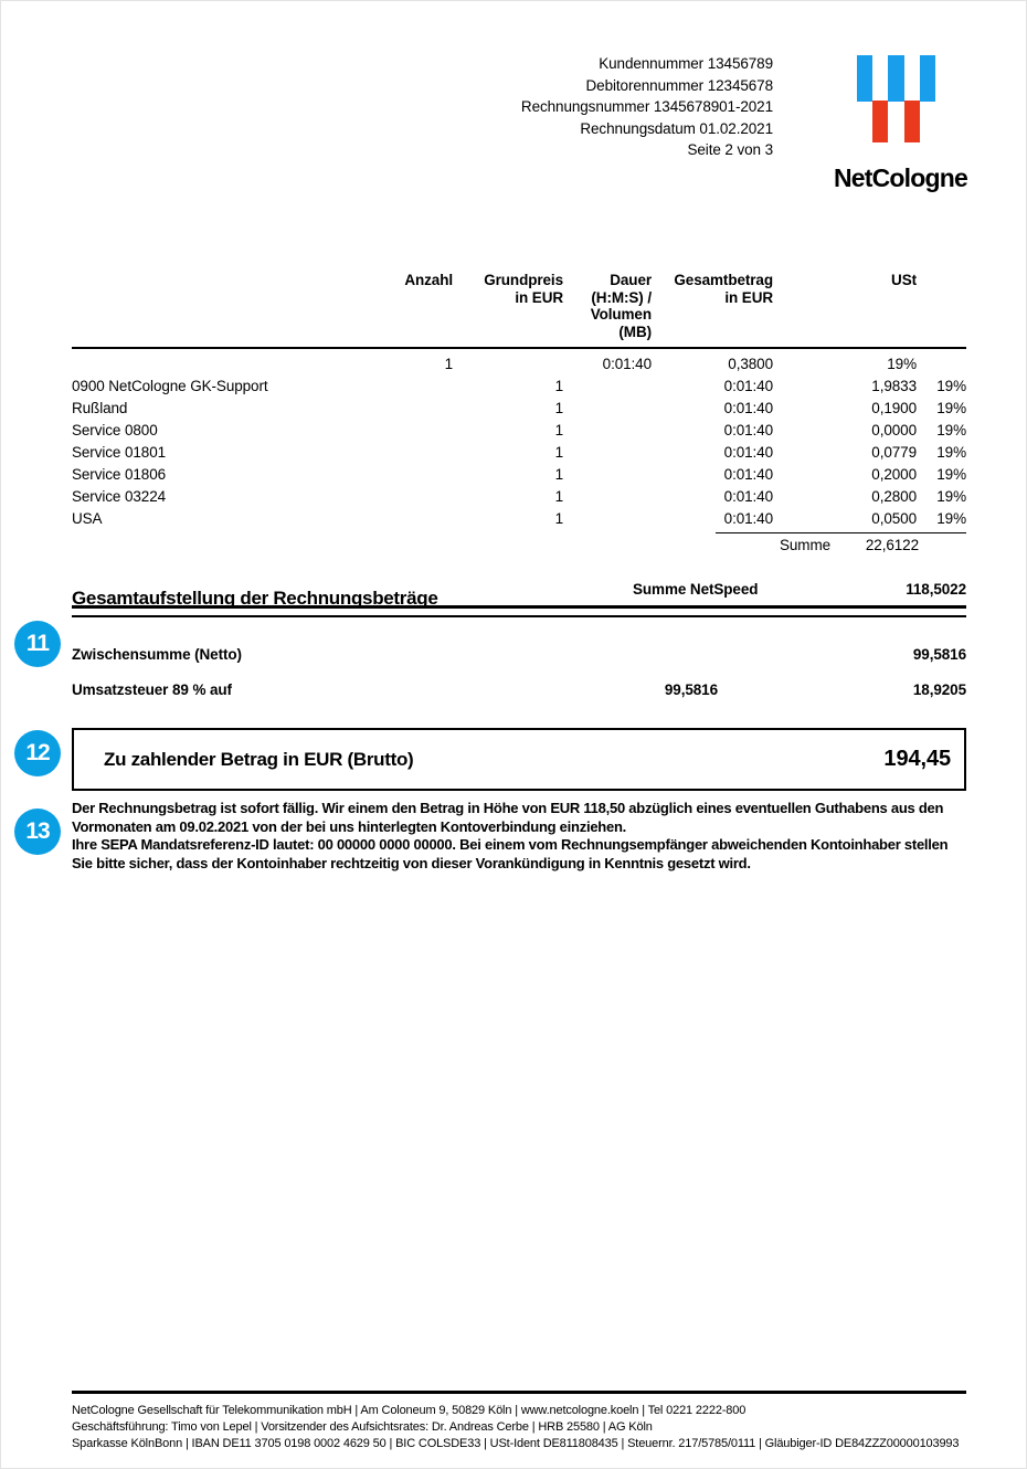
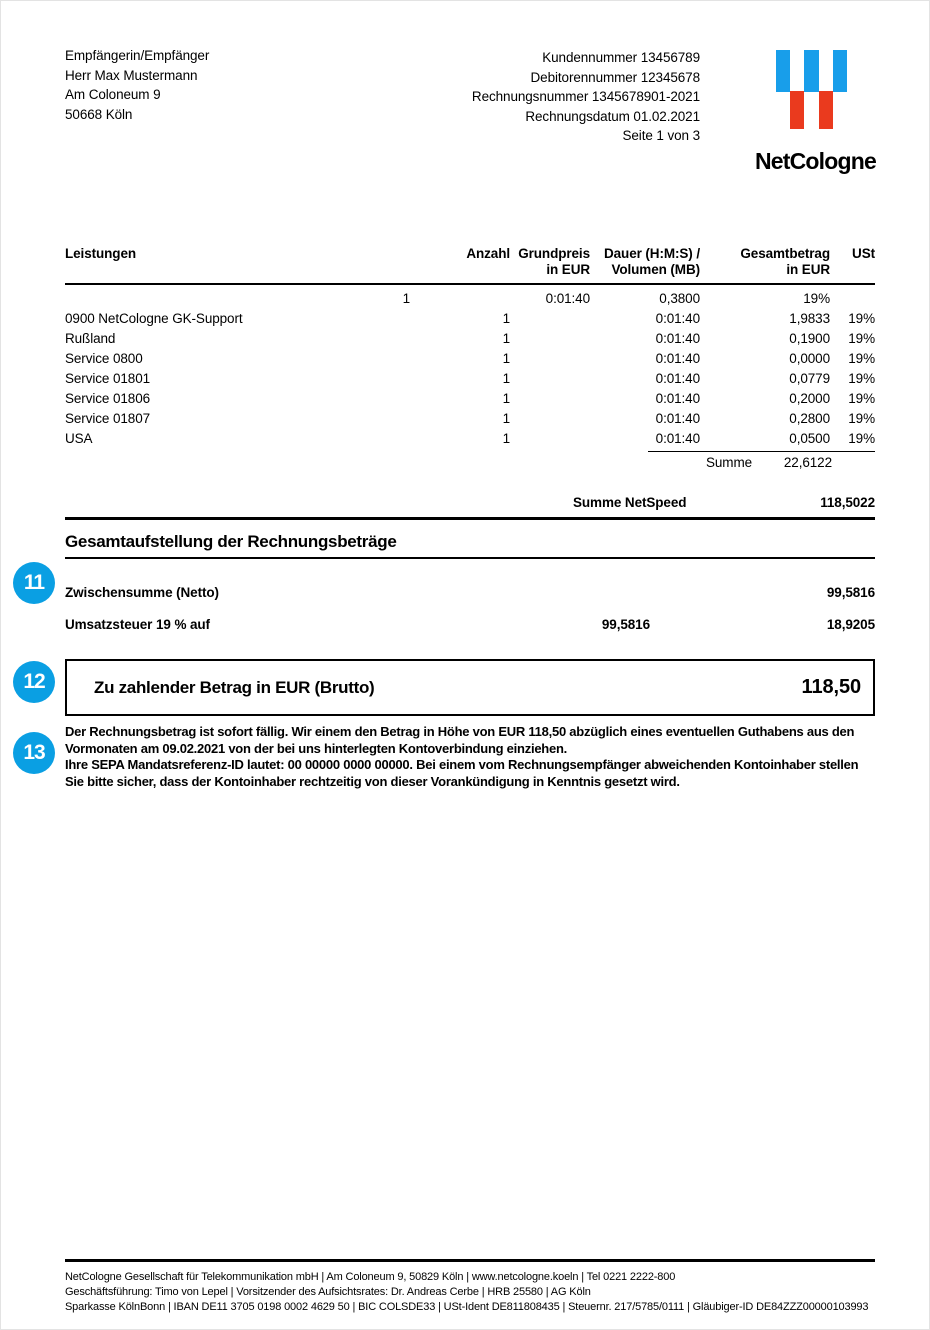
+ Empfängerin/Empfänger
+ Herr Max Mustermann
+ Am Coloneum 9
+ 50668 Köln
  Kundennummer 13456789
  Debitorennummer 12345678
  Rechnungsnummer 1345678901-2021
  Rechnungsdatum 01.02.2021
- Seite 2 von 3
+ Seite 1 von 3
  NetCologne
+ Leistungen
  Anzahl
  Grundpreis
  in EUR
  Dauer (H:M:S) /
  Volumen (MB)
  Gesamtbetrag
  in EUR
  USt
  1
  0:01:40
  0,3800
  19%
  0900 NetCologne GK-Support
  1
  0:01:40
  1,9833
  19%
  Rußland
  1
  0:01:40
  0,1900
  19%
  Service 0800
  1
  0:01:40
  0,0000
  19%
  Service 01801
  1
  0:01:40
  0,0779
  19%
  Service 01806
  1
  0:01:40
  0,2000
  19%
- Service 03224
+ Service 01807
  1
  0:01:40
  0,2800
  19%
  USA
  1
  0:01:40
  0,0500
  19%
  Summe
  22,6122
  Summe NetSpeed
  118,5022
  Gesamtaufstellung der Rechnungsbeträge
  Zwischensumme (Netto)
  99,5816
- Umsatzsteuer 89 % auf
+ Umsatzsteuer 19 % auf
  99,5816
  18,9205
  Zu zahlender Betrag in EUR (Brutto)
- 194,45
+ 118,50
  11
  12
  13
  Der Rechnungsbetrag ist sofort fällig. Wir einem den Betrag in Höhe von EUR 118,50 abzüglich eines eventuellen Guthabens aus den Vormonaten am 09.02.2021 von der bei uns hinterlegten Kontoverbindung einziehen.
  Ihre SEPA Mandatsreferenz-ID lautet: 00 00000 0000 00000. Bei einem vom Rechnungsempfänger abweichenden Kontoinhaber stellen Sie bitte sicher, dass der Kontoinhaber rechtzeitig von dieser Vorankündigung in Kenntnis gesetzt wird.
  NetCologne Gesellschaft für Telekommunikation mbH | Am Coloneum 9, 50829 Köln | www.netcologne.koeln | Tel 0221 2222-800
  Geschäftsführung: Timo von Lepel | Vorsitzender des Aufsichtsrates: Dr. Andreas Cerbe | HRB 25580 | AG Köln
  Sparkasse KölnBonn | IBAN DE11 3705 0198 0002 4629 50 | BIC COLSDE33 | USt-Ident DE811808435 | Steuernr. 217/5785/0111 | Gläubiger-ID DE84ZZZ00000103993
